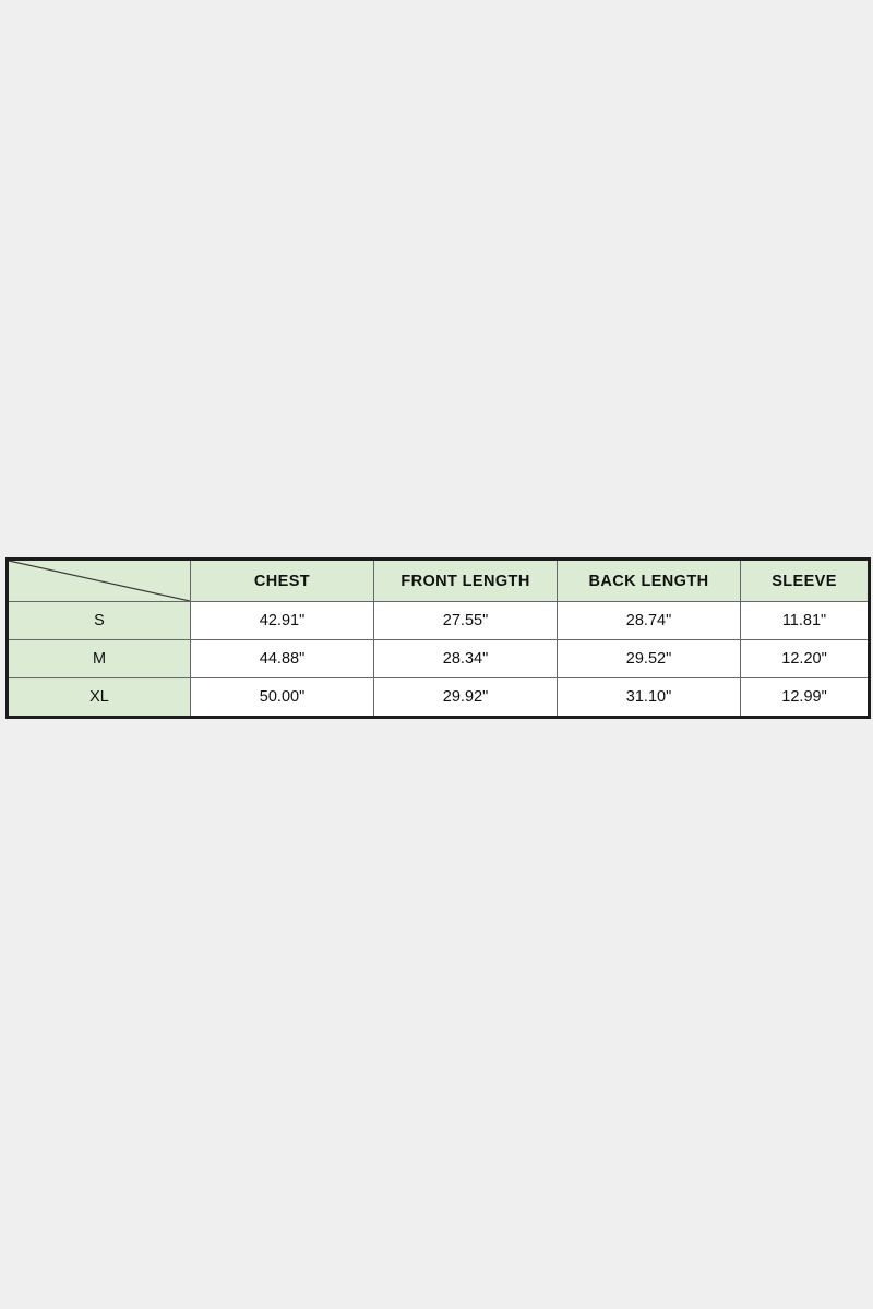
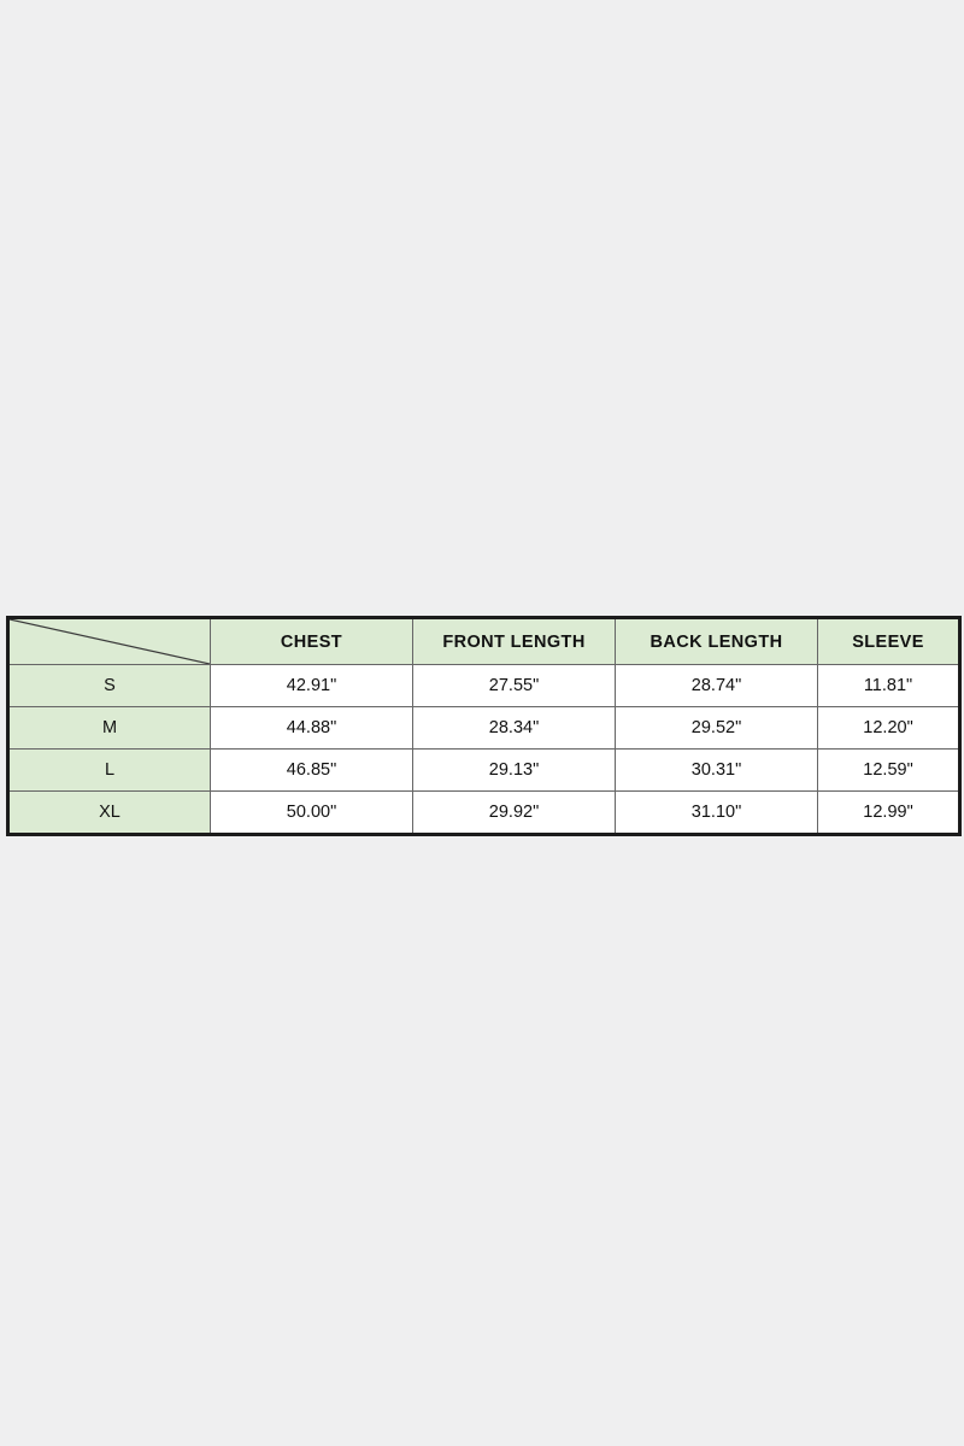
  	CHEST	FRONT LENGTH	BACK LENGTH	SLEEVE
  S	42.91"	27.55"	28.74"	11.81"
  M	44.88"	28.34"	29.52"	12.20"
+ L	46.85"	29.13"	30.31"	12.59"
  XL	50.00"	29.92"	31.10"	12.99"
